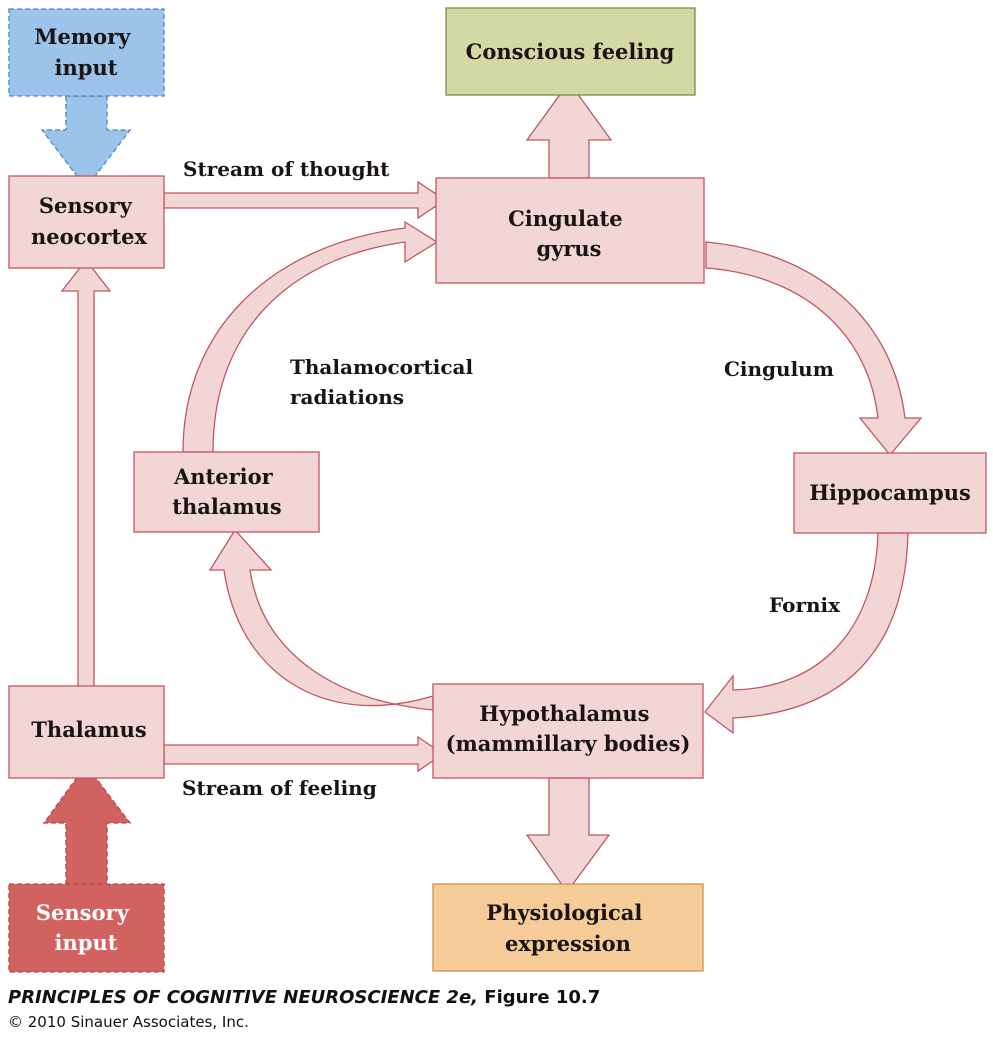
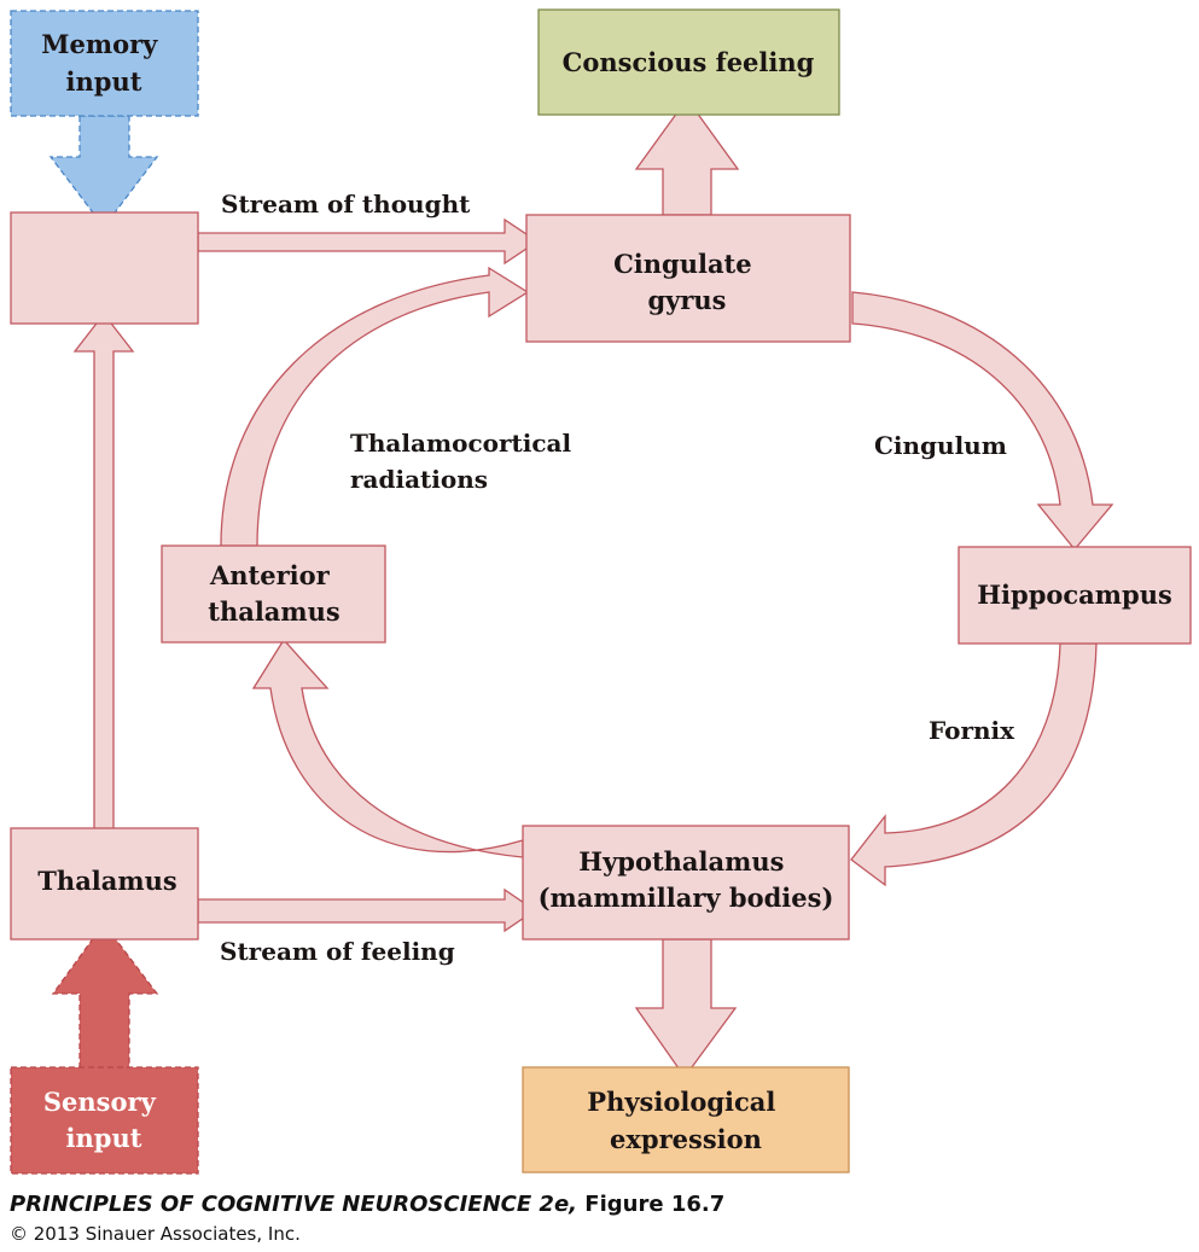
  Memory input
- Sensory neocortex
  Thalamus
  Sensory input
  Conscious feeling
  Cingulate gyrus
  Anterior thalamus
  Hippocampus
  Hypothalamus (mammillary bodies)
  Physiological expression
  Stream of thought
  Stream of feeling
  Thalamocortical radiations
  Cingulum
  Fornix
- PRINCIPLES OF COGNITIVE NEUROSCIENCE 2e, Figure 10.7
+ PRINCIPLES OF COGNITIVE NEUROSCIENCE 2e, Figure 16.7
- © 2010 Sinauer Associates, Inc.
+ © 2013 Sinauer Associates, Inc.
